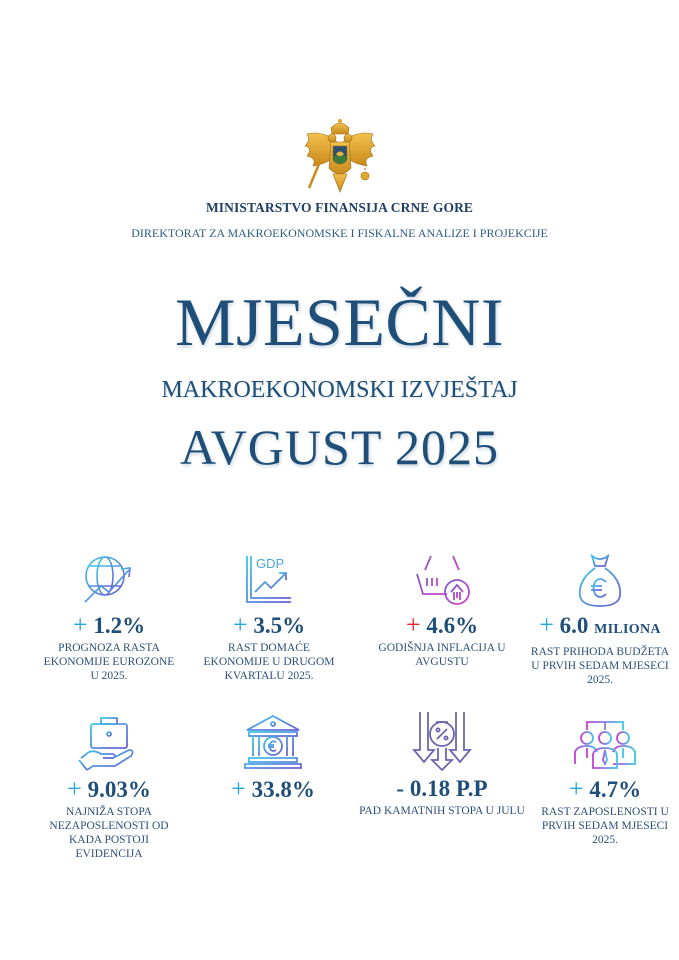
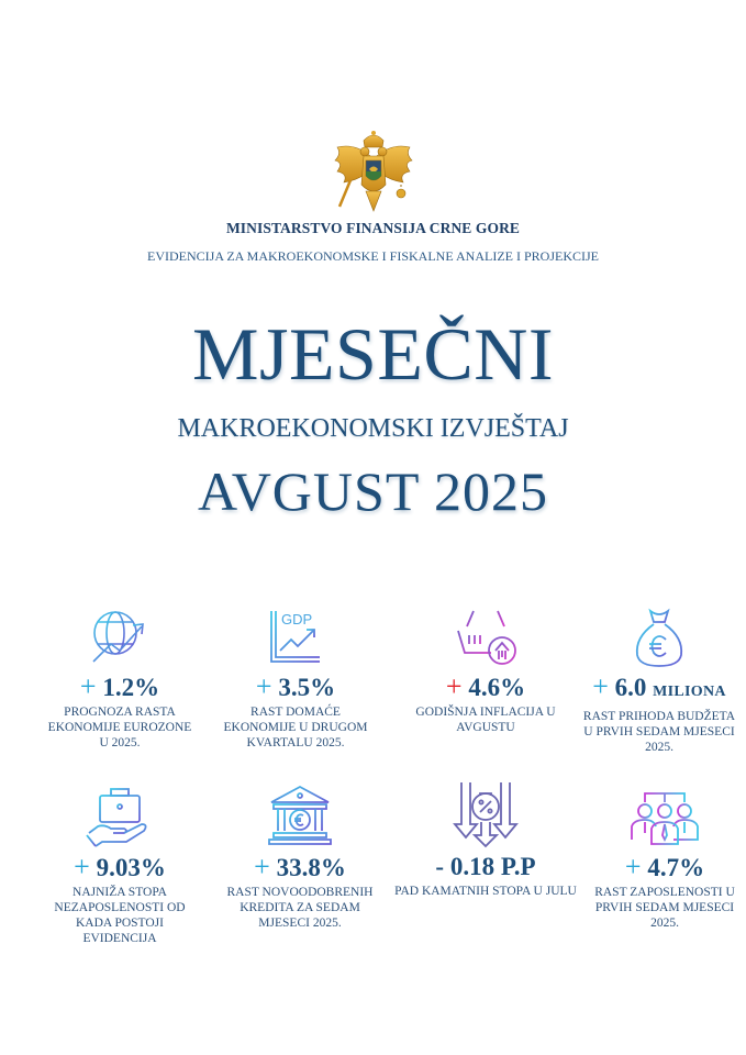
  MINISTARSTVO FINANSIJA CRNE GORE
- DIREKTORAT ZA MAKROEKONOMSKE I FISKALNE ANALIZE I PROJEKCIJE
+ EVIDENCIJA ZA MAKROEKONOMSKE I FISKALNE ANALIZE I PROJEKCIJE
  MJESEČNI
  MAKROEKONOMSKI IZVJEŠTAJ
  AVGUST 2025
  + 1.2%
  PROGNOZA RASTA EKONOMIJE EUROZONE U 2025.
  GDP
  + 3.5%
  RAST DOMAĆE EKONOMIJE U DRUGOM KVARTALU 2025.
  + 4.6%
  GODIŠNJA INFLACIJA U AVGUSTU
  + 6.0 MILIONA
  RAST PRIHODA BUDŽETA U PRVIH SEDAM MJESECI 2025.
  + 9.03%
  NAJNIŽA STOPA NEZAPOSLENOSTI OD KADA POSTOJI EVIDENCIJA
  + 33.8%
+ RAST NOVOODOBRENIH KREDITA ZA SEDAM MJESECI 2025.
  - 0.18 P.P
  PAD KAMATNIH STOPA U JULU
  + 4.7%
  RAST ZAPOSLENOSTI U PRVIH SEDAM MJESECI 2025.
